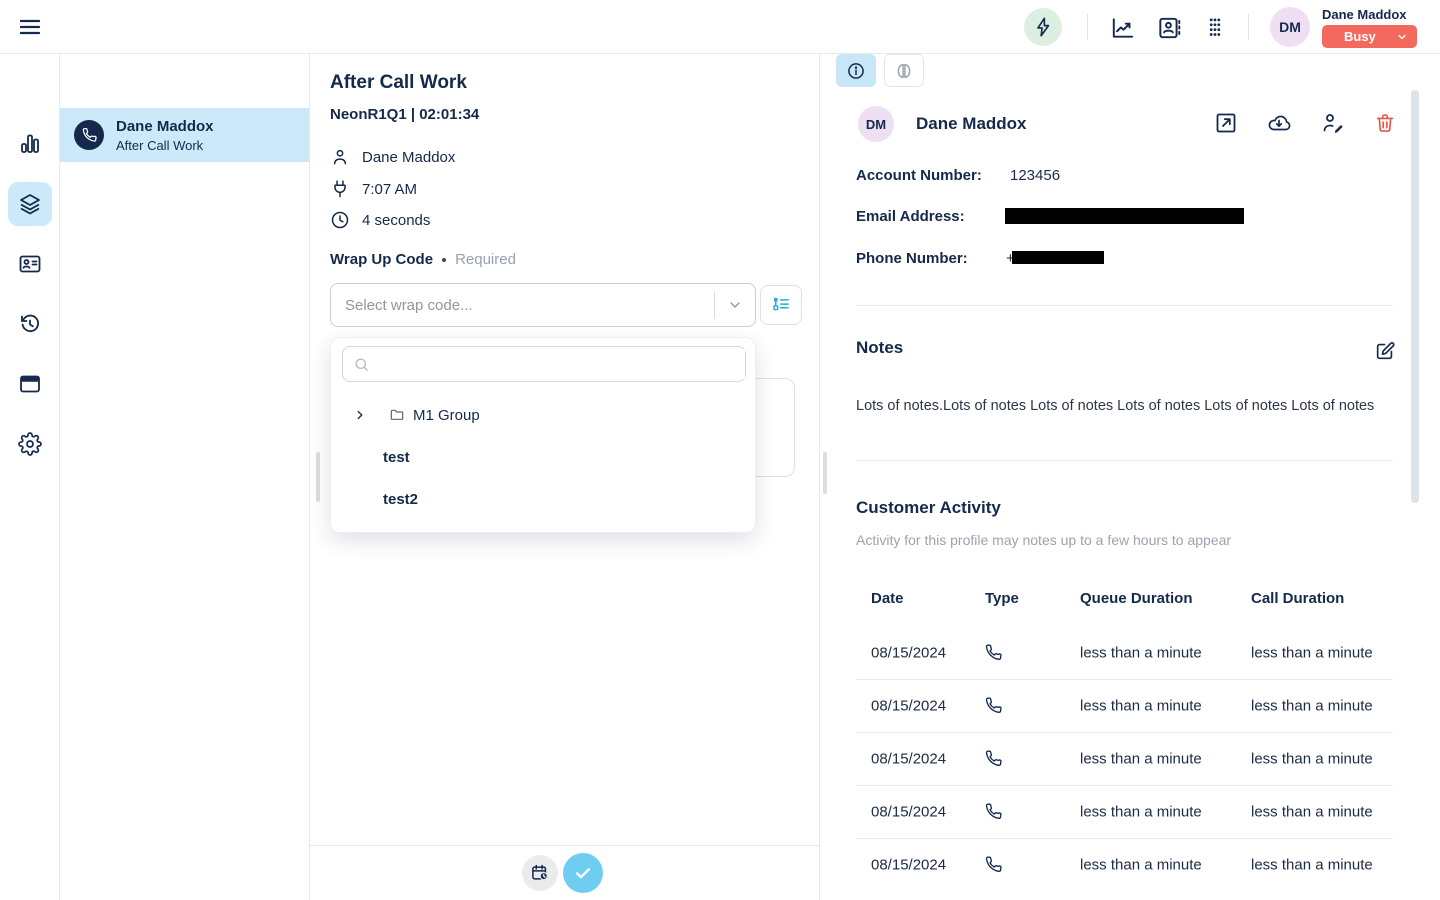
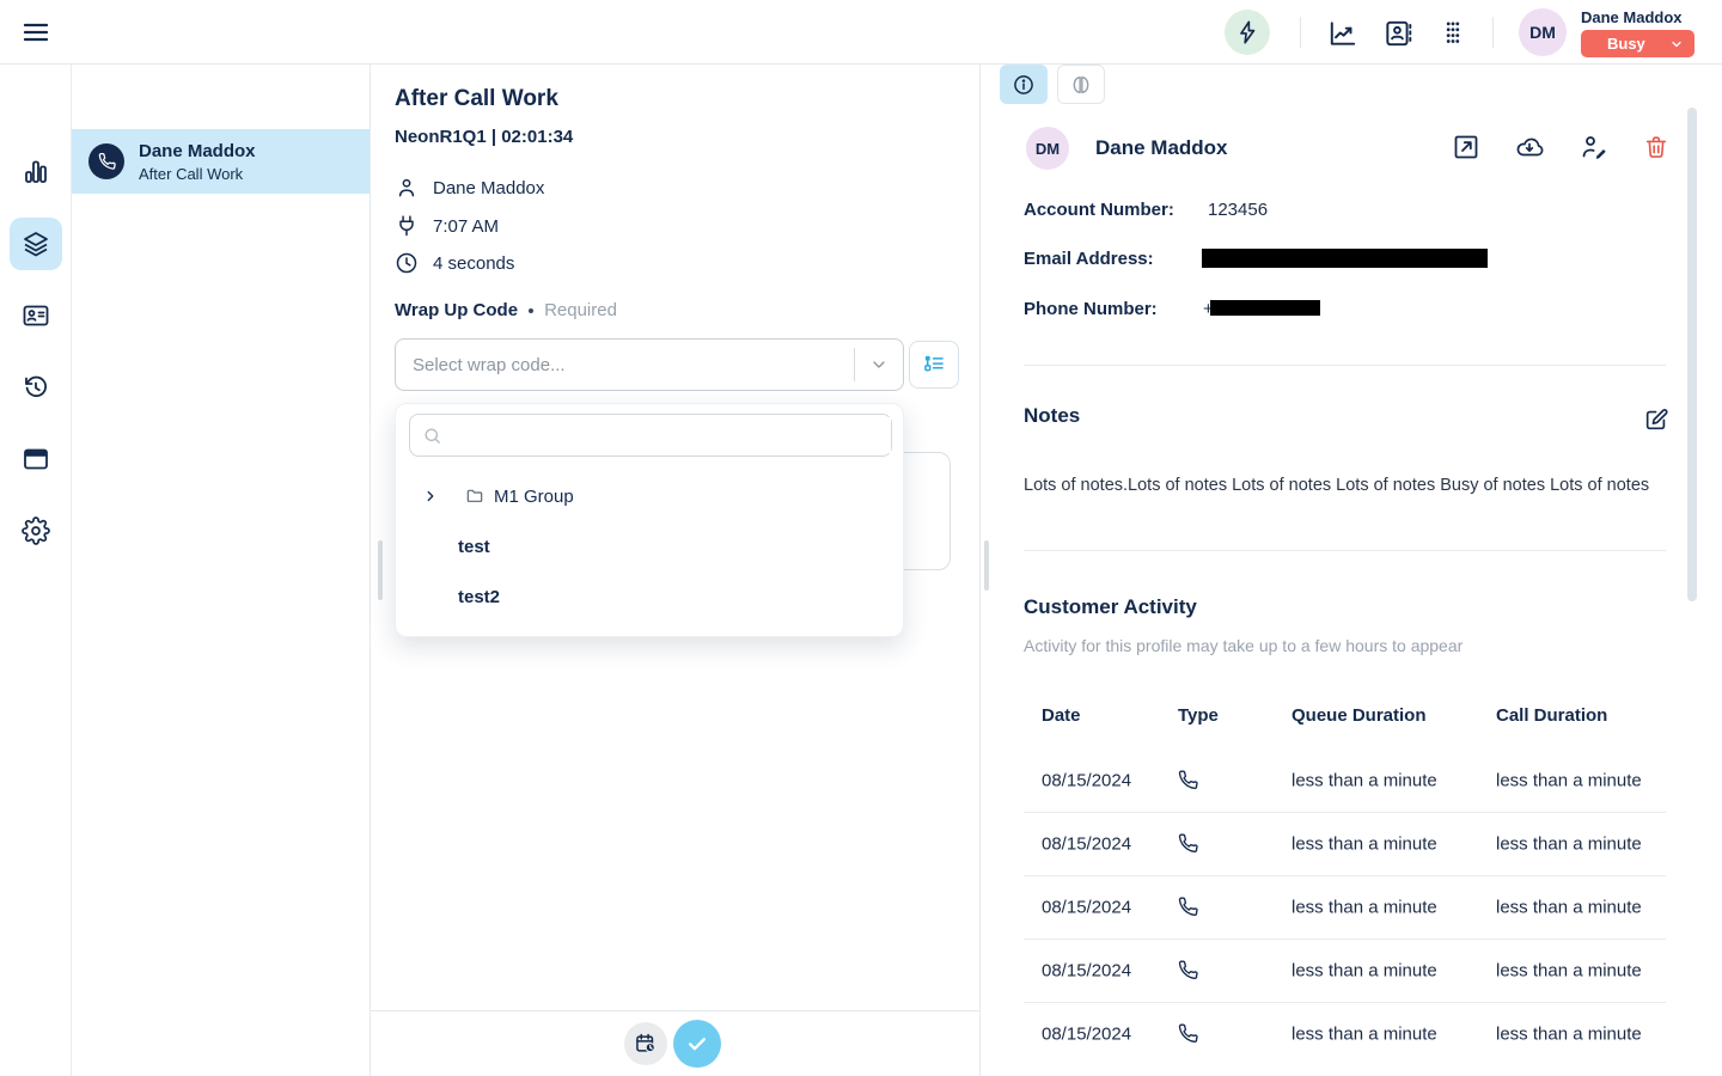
  DM
  Dane Maddox
  Busy
  Dane Maddox
  After Call Work
  After Call Work
  NeonR1Q1 | 02:01:34
  Dane Maddox
  7:07 AM
  4 seconds
  Wrap Up Code
  Required
  Select wrap code...
  M1 Group
  test
  test2
  DM
  Dane Maddox
  Account Number:
  123456
  Email Address:
  Phone Number:
  +
  Notes
- Lots of notes.Lots of notes Lots of notes Lots of notes Lots of notes Lots of notes
+ Lots of notes.Lots of notes Lots of notes Lots of notes Busy of notes Lots of notes
  Customer Activity
- Activity for this profile may notes up to a few hours to appear
+ Activity for this profile may take up to a few hours to appear
  Date
  Type
  Queue Duration
  Call Duration
  08/15/2024
  less than a minute
  less than a minute
  08/15/2024
  less than a minute
  less than a minute
  08/15/2024
  less than a minute
  less than a minute
  08/15/2024
  less than a minute
  less than a minute
  08/15/2024
  less than a minute
  less than a minute
